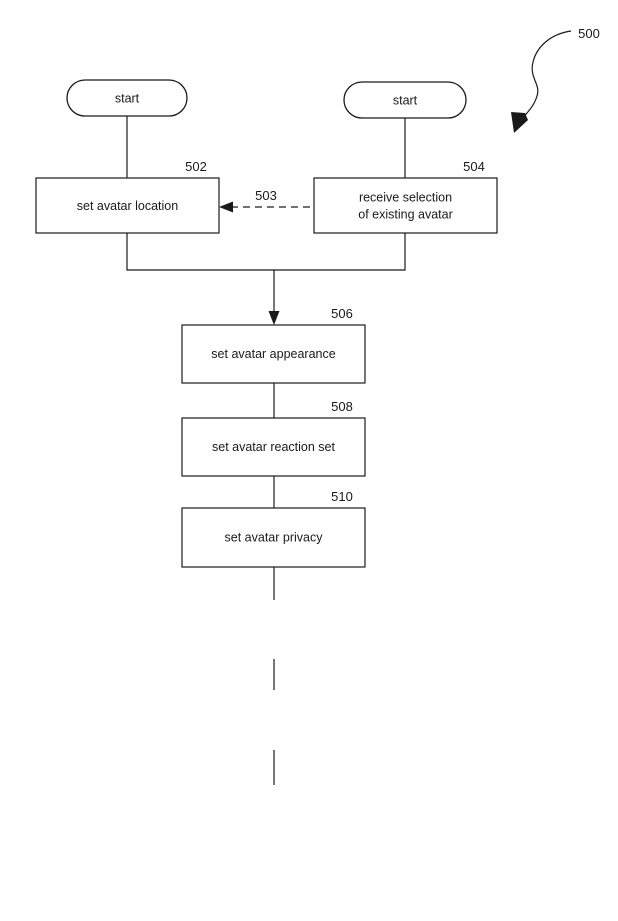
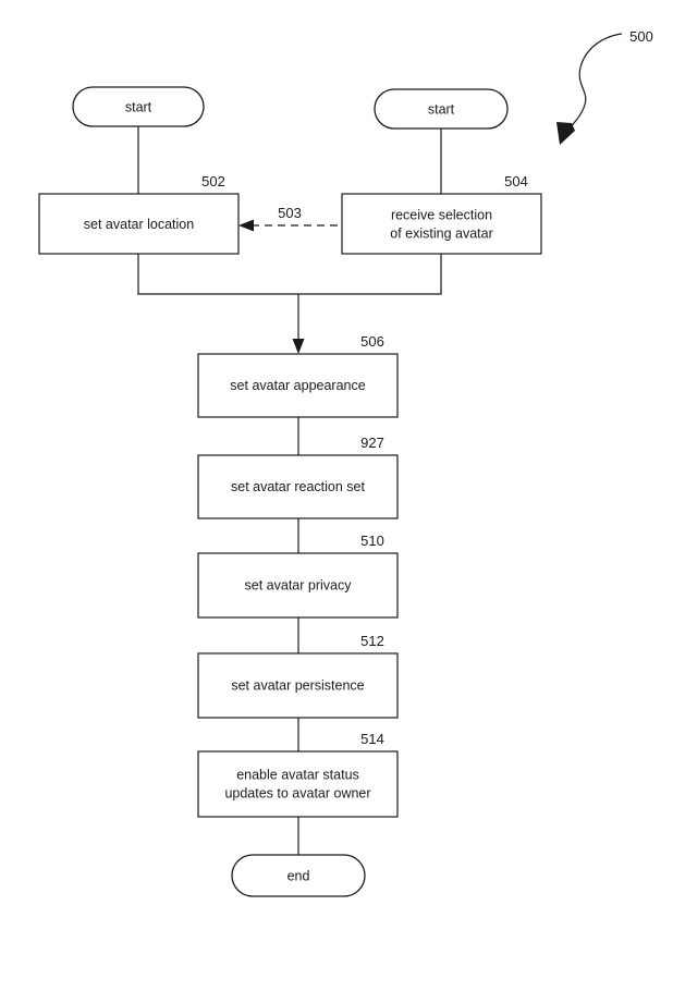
  500
  start
  start
  set avatar location
  502
  receive selection
  of existing avatar
  504
  503
  set avatar appearance
  506
  set avatar reaction set
- 508
+ 927
  set avatar privacy
  510
+ set avatar persistence
+ 512
+ enable avatar status
+ updates to avatar owner
+ 514
+ end
